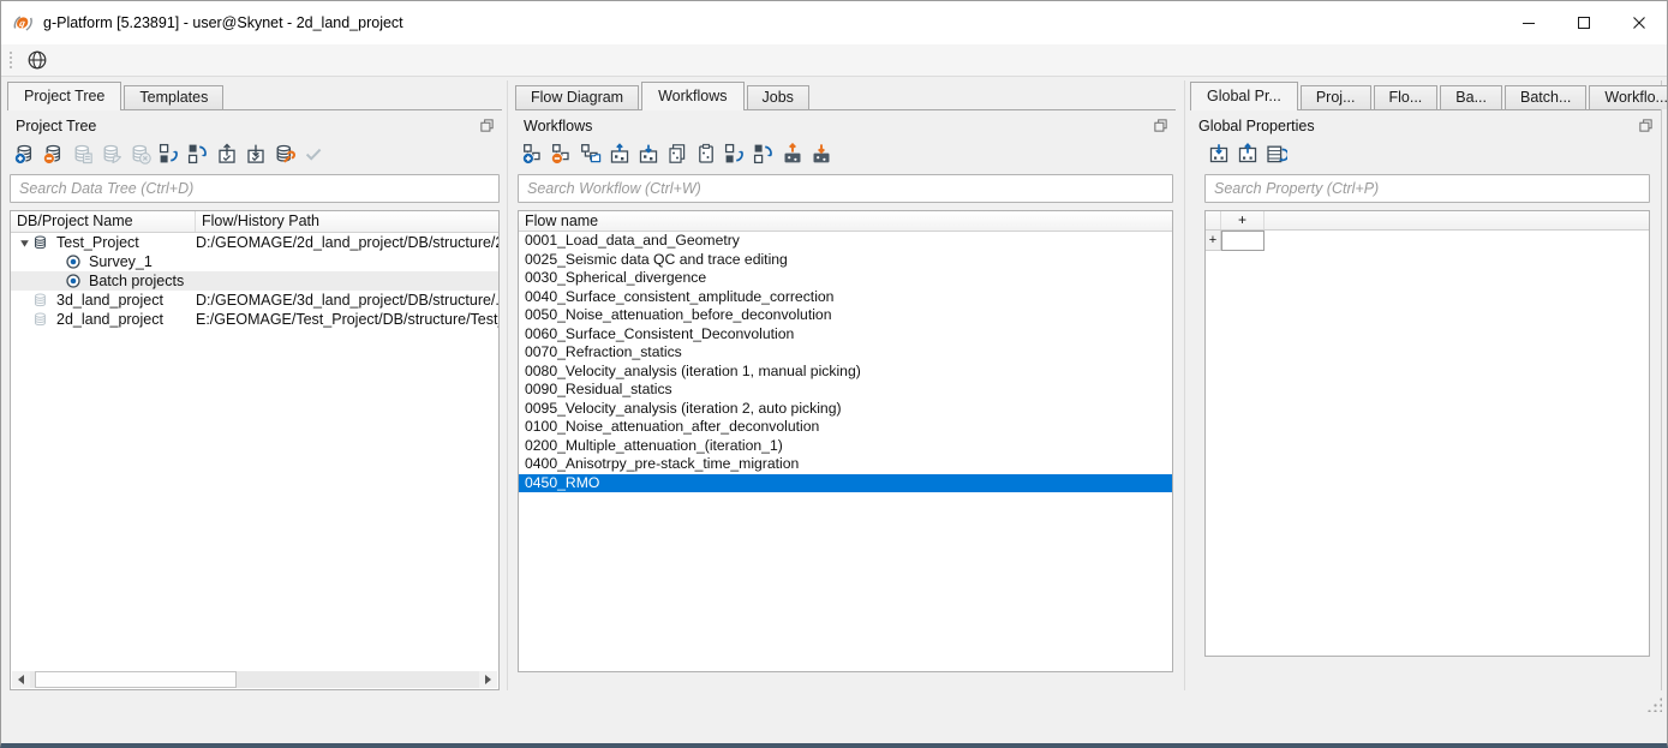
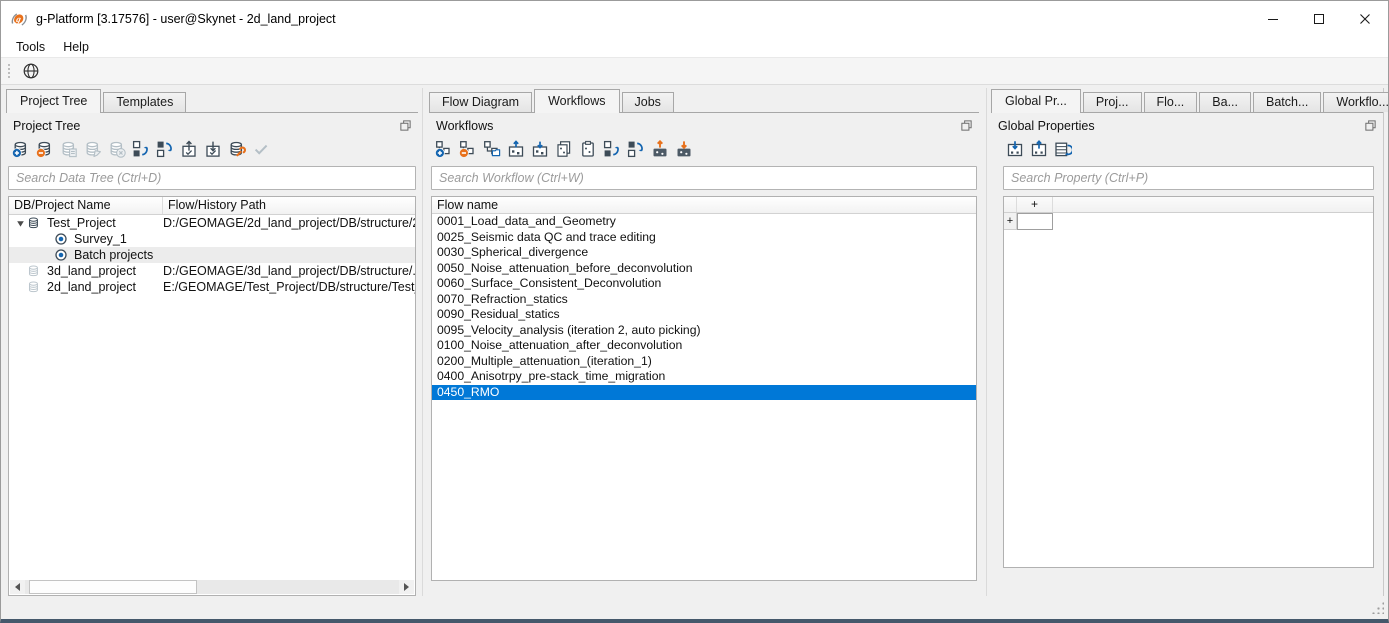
- g-Platform [5.23891] - user@Skynet - 2d_land_project
+ g-Platform [3.17576] - user@Skynet - 2d_land_project
+ Tools
+ Help
  Project Tree
  Templates
  Project Tree
  Search Data Tree (Ctrl+D)
  DB/Project Name
  Flow/History Path
  Test_Project
  D:/GEOMAGE/2d_land_project/DB/structure/
  Survey_1
  Batch projects
  3d_land_project
  D:/GEOMAGE/3d_land_project/DB/structure/.
  2d_land_project
  E:/GEOMAGE/Test_Project/DB/structure/Test
  Flow Diagram
  Workflows
  Jobs
  Workflows
  Search Workflow (Ctrl+W)
  Flow name
  0001_Load_data_and_Geometry
  0025_Seismic data QC and trace editing
  0030_Spherical_divergence
- 0040_Surface_consistent_amplitude_correction
  0050_Noise_attenuation_before_deconvolution
  0060_Surface_Consistent_Deconvolution
  0070_Refraction_statics
- 0080_Velocity_analysis (iteration 1, manual picking)
  0090_Residual_statics
  0095_Velocity_analysis (iteration 2, auto picking)
  0100_Noise_attenuation_after_deconvolution
  0200_Multiple_attenuation_(iteration_1)
  0400_Anisotrpy_pre-stack_time_migration
  0450_RMO
  Global Pr...
  Proj...
  Flo...
  Ba...
  Batch...
  Workflo...
  Global Properties
  Search Property (Ctrl+P)
  +
  +
